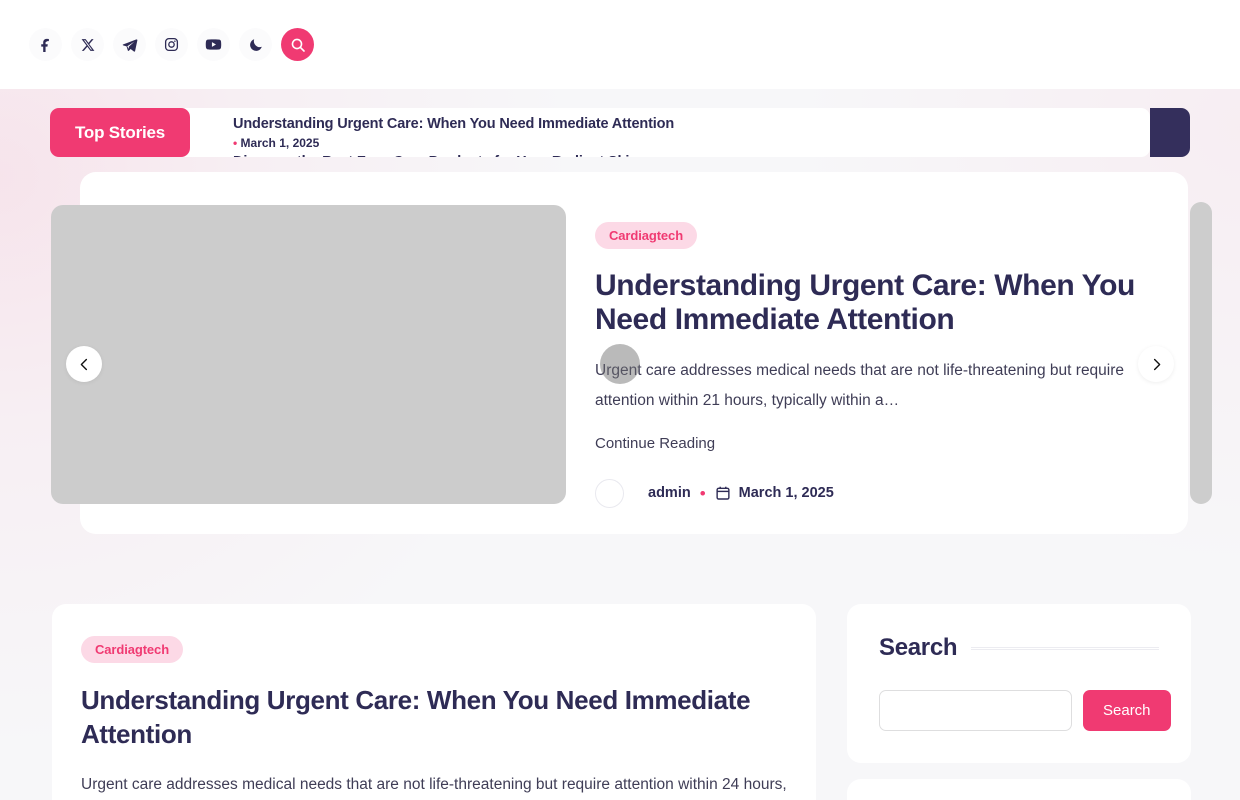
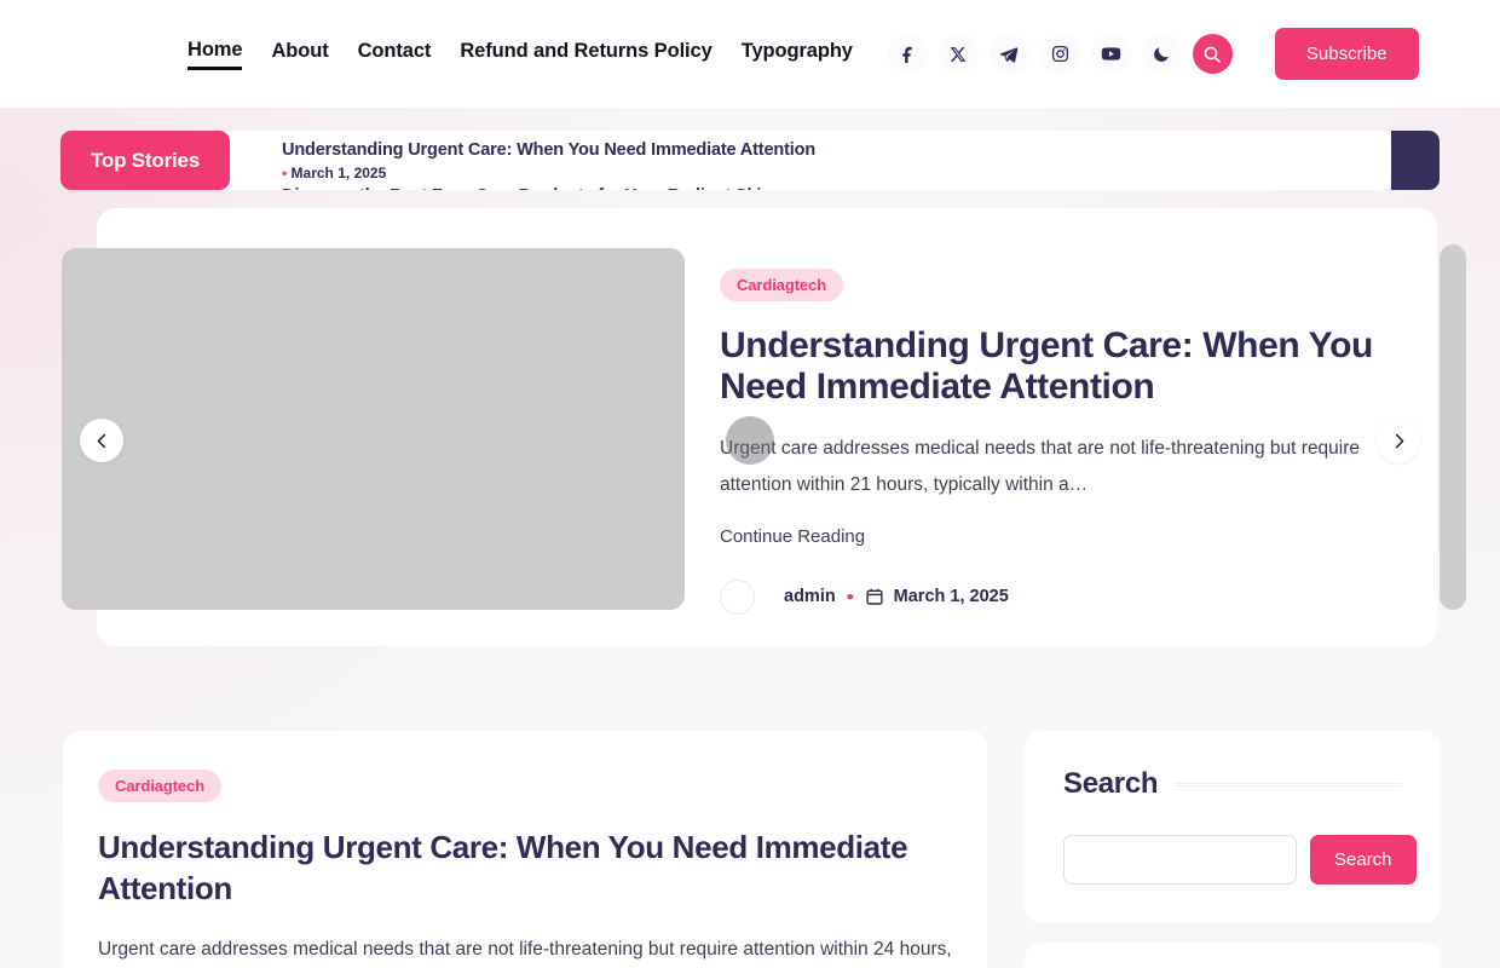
+ Home
+ About
+ Contact
+ Refund and Returns Policy
+ Typography
+ Subscribe
  Top Stories
  Understanding Urgent Care: When You Need Immediate Attention
  • March 1, 2025
  Cardiagtech
  Understanding Urgent Care: When You Need Immediate Attention
  Urgent care addresses medical needs that are not life-threatening but require attention within 21 hours, typically within a…
  Continue Reading
  admin
  •
  March 1, 2025
  Cardiagtech
  Understanding Urgent Care: When You Need Immediate Attention
  Urgent care addresses medical needs that are not life-threatening but require attention within 24 hours,
  Search
  Search
